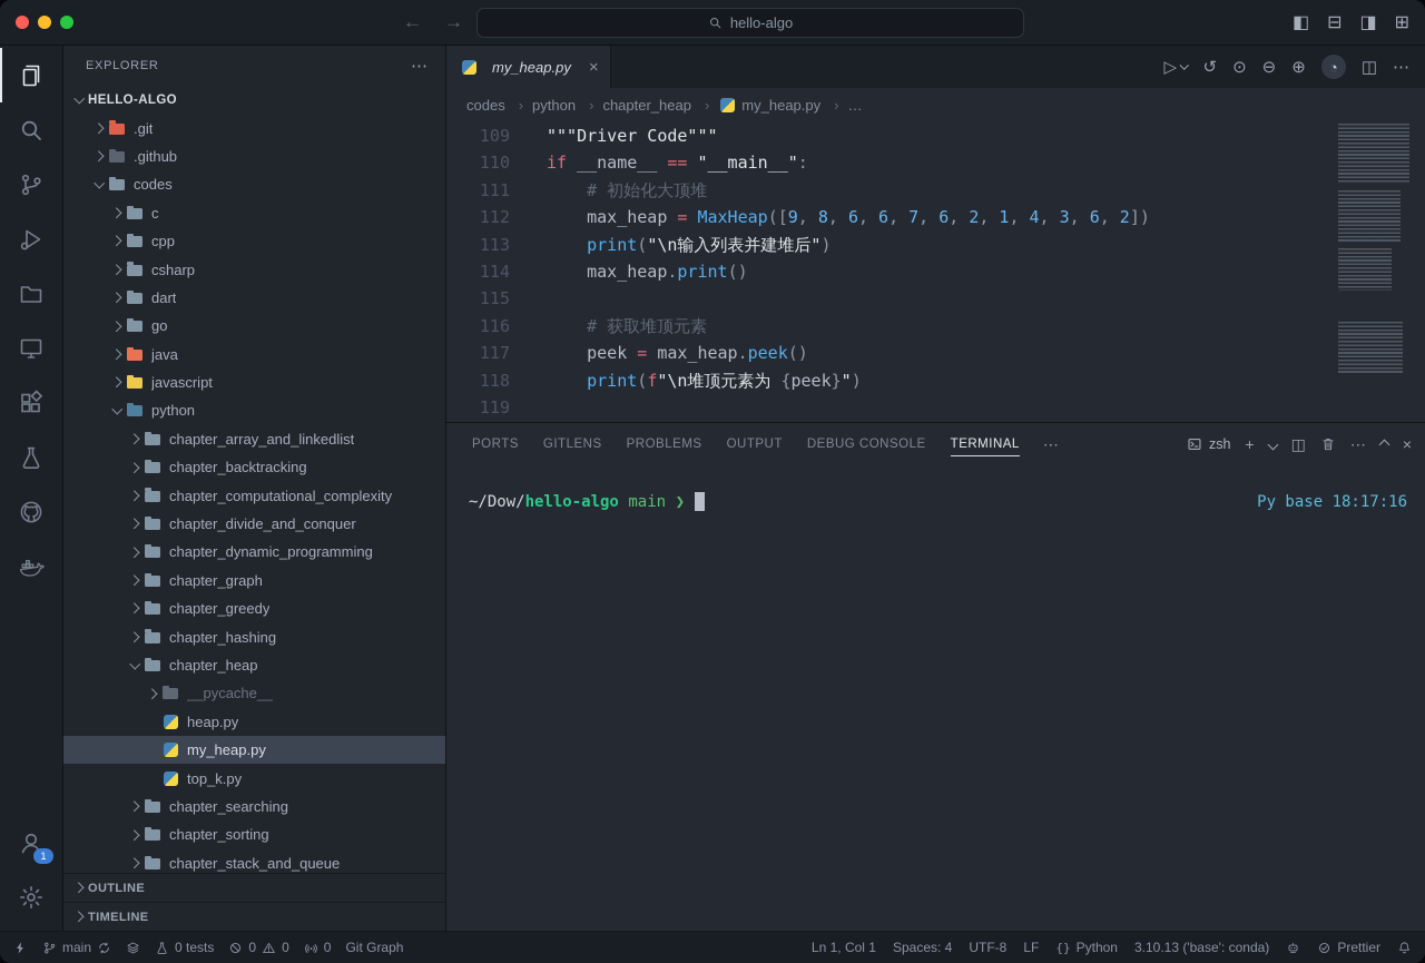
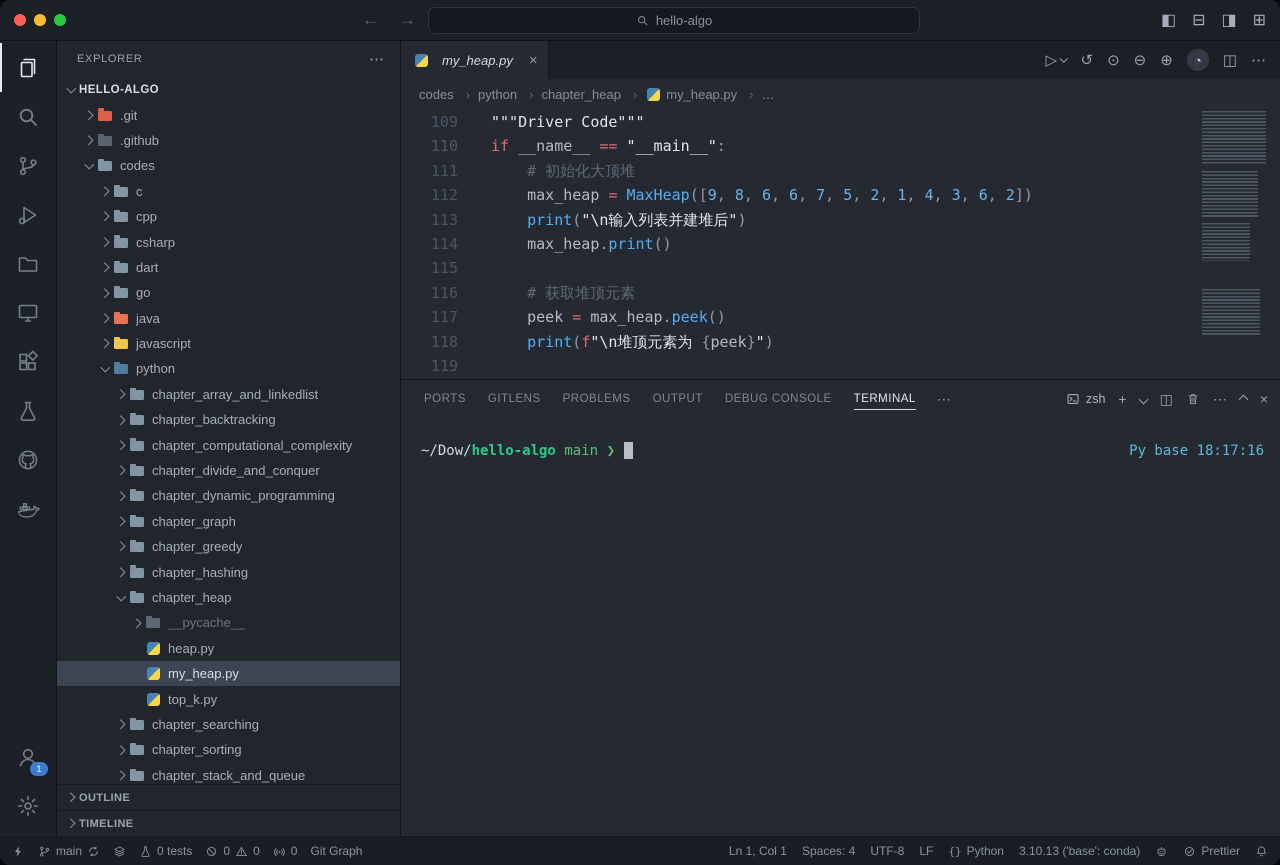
  ←
  →
  hello-algo
  ◧
  ⊟
  ◨
  ⊞
  1
  EXPLORER
  ⋯
  HELLO-ALGO
  .git
  .github
  codes
  c
  cpp
  csharp
  dart
  go
  java
  javascript
  python
  chapter_array_and_linkedlist
  chapter_backtracking
  chapter_computational_complexity
  chapter_divide_and_conquer
  chapter_dynamic_programming
  chapter_graph
  chapter_greedy
  chapter_hashing
  chapter_heap
  __pycache__
  heap.py
  my_heap.py
  top_k.py
  chapter_searching
  chapter_sorting
  chapter_stack_and_queue
  OUTLINE
  TIMELINE
  my_heap.py
  ×
  ▷
  ↺
  ⊙
  ⊖
  ⊕
  ◔
  ◫
  ⋯
  codes
  python
  chapter_heap
  my_heap.py
  …
  109
  """Driver Code"""
  110
  if __name__ == "__main__":
  111
  # 初始化大顶堆
  112
- max_heap = MaxHeap([9, 8, 6, 6, 7, 6, 2, 1, 4, 3, 6, 2])
+ max_heap = MaxHeap([9, 8, 6, 6, 7, 5, 2, 1, 4, 3, 6, 2])
  113
  print("\n输入列表并建堆后")
  114
  max_heap.print()
  115
  116
  # 获取堆顶元素
  117
  peek = max_heap.peek()
  118
  print(f"\n堆顶元素为 {peek}")
  119
  PORTS
  GITLENS
  PROBLEMS
  OUTPUT
  DEBUG CONSOLE
  TERMINAL
  ⋯
  zsh
  +
  ◫
  ⋯
  ×
  ~/Dow/
  hello-algo
  main
  ❯
  Py base 18:17:16
  main
  0 tests
  0
  0
  0
  Git Graph
  Ln 1, Col 1
  Spaces: 4
  UTF-8
  LF
  {}
  Python
  3.10.13 ('base': conda)
  Prettier
